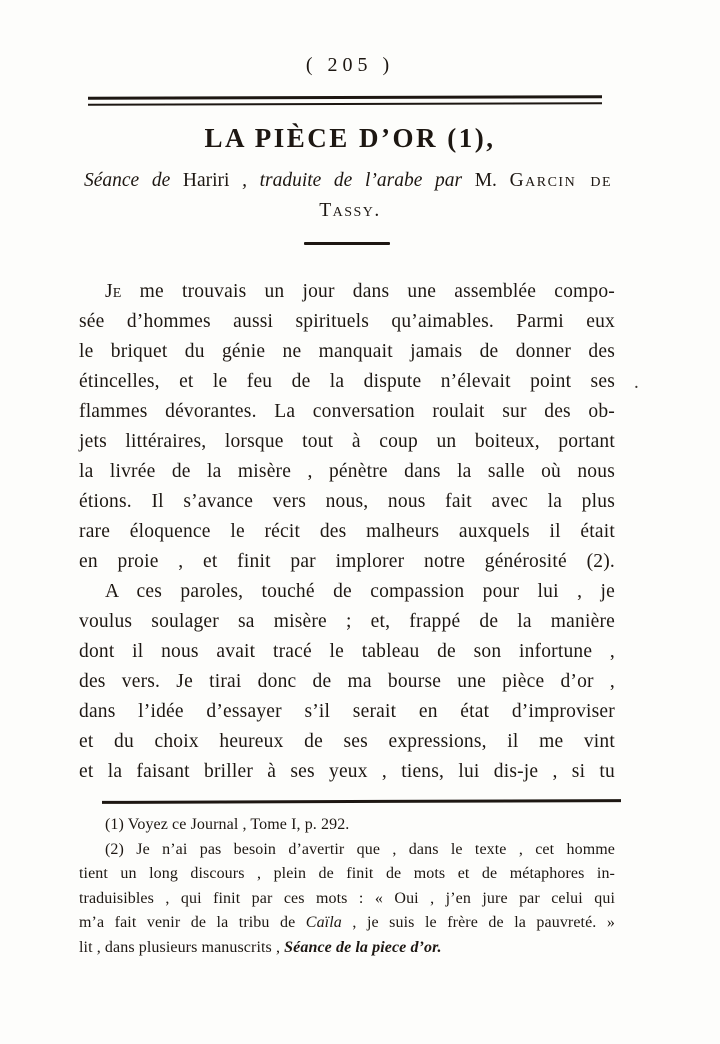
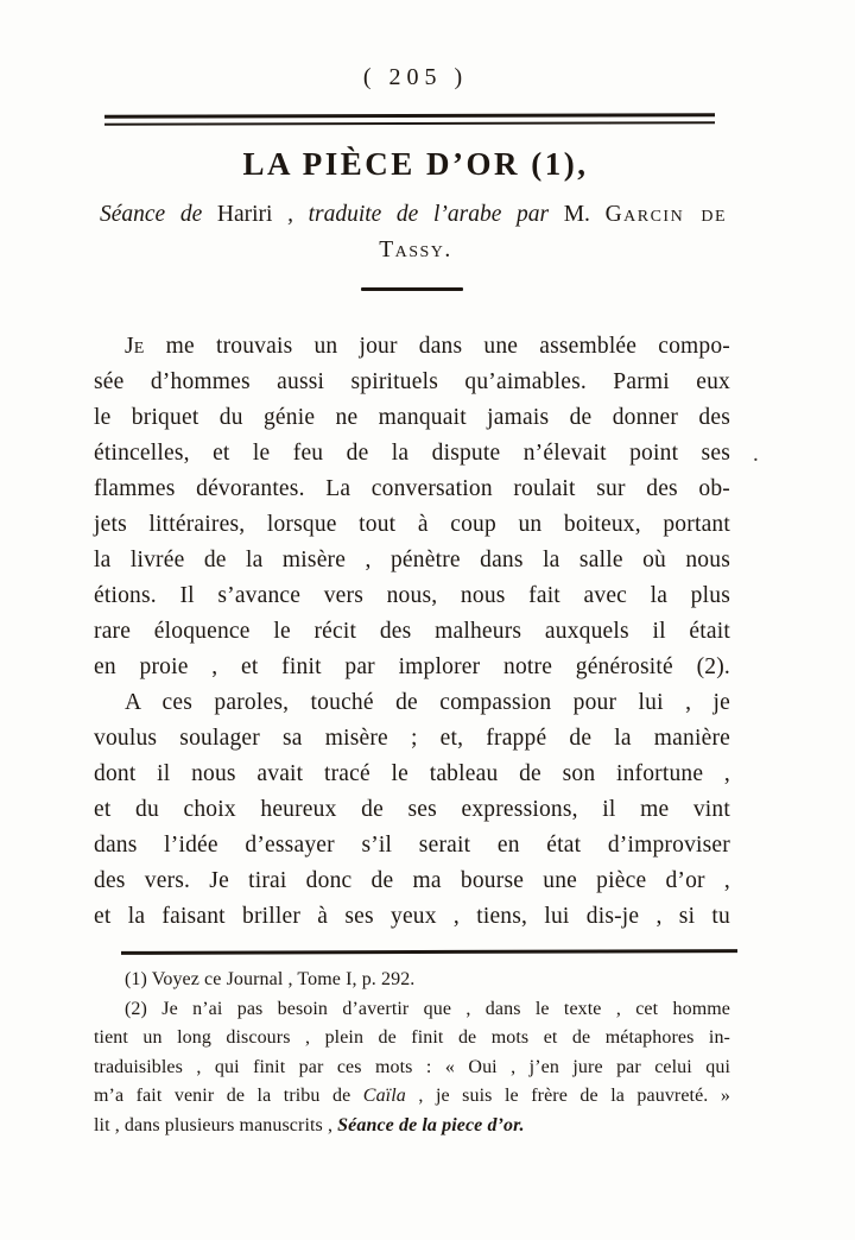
  ( 205 )
  LA PIÈCE D’OR (1),
  Séance de Hariri , traduite de l’arabe par M. Garcin de
  Tassy.
  JE me trouvais un jour dans une assemblée compo-
  sée d’hommes aussi spirituels qu’aimables. Parmi eux
  le briquet du génie ne manquait jamais de donner des
  étincelles, et le feu de la dispute n’élevait point ses
  flammes dévorantes. La conversation roulait sur des ob-
  jets littéraires, lorsque tout à coup un boiteux, portant
  la livrée de la misère , pénètre dans la salle où nous
  étions. Il s’avance vers nous, nous fait avec la plus
  rare éloquence le récit des malheurs auxquels il était
  en proie , et finit par implorer notre générosité (2).
  A ces paroles, touché de compassion pour lui , je
  voulus soulager sa misère ; et, frappé de la manière
  dont il nous avait tracé le tableau de son infortune ,
- des vers. Je tirai donc de ma bourse une pièce d’or ,
+ et du choix heureux de ses expressions, il me vint
  dans l’idée d’essayer s’il serait en état d’improviser
- et du choix heureux de ses expressions, il me vint
+ des vers. Je tirai donc de ma bourse une pièce d’or ,
  et la faisant briller à ses yeux , tiens, lui dis-je , si tu
  .
  (1) Voyez ce Journal , Tome I, p. 292.
  (2) Je n’ai pas besoin d’avertir que , dans le texte , cet homme
  tient un long discours , plein de finit de mots et de métaphores in-
  traduisibles , qui finit par ces mots : « Oui , j’en jure par celui qui
  m’a fait venir de la tribu de Caïla , je suis le frère de la pauvreté. »
  lit , dans plusieurs manuscrits , Séance de la piece d’or.
